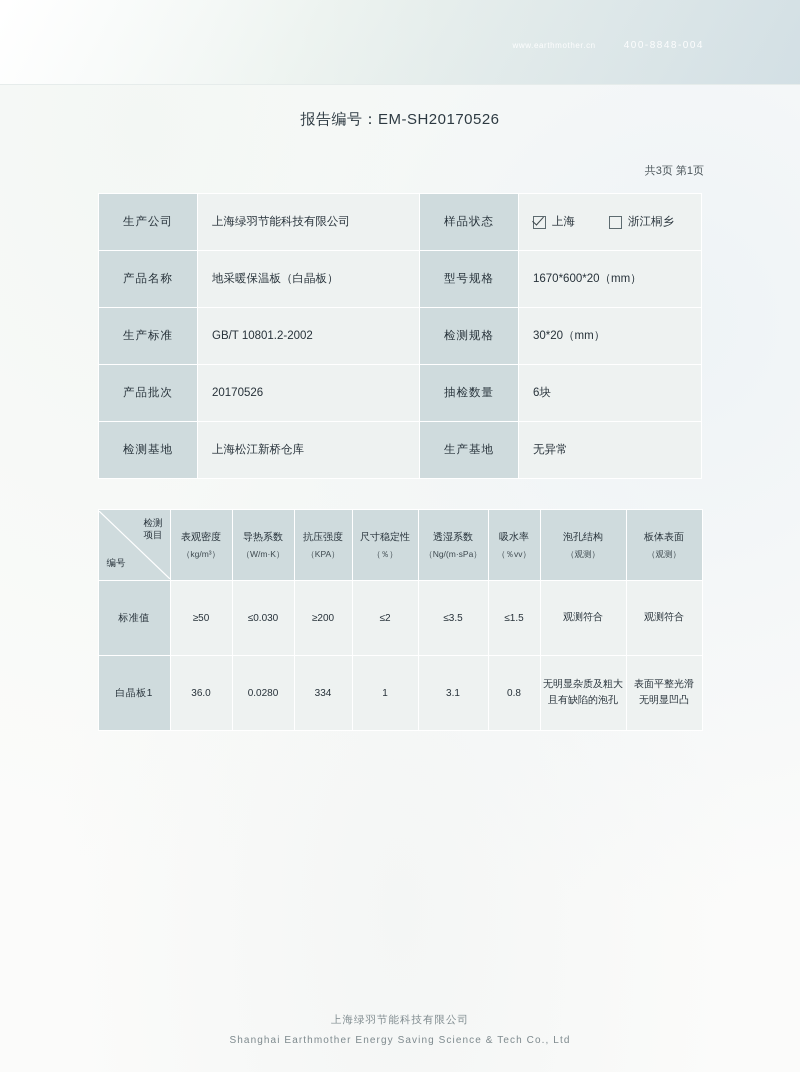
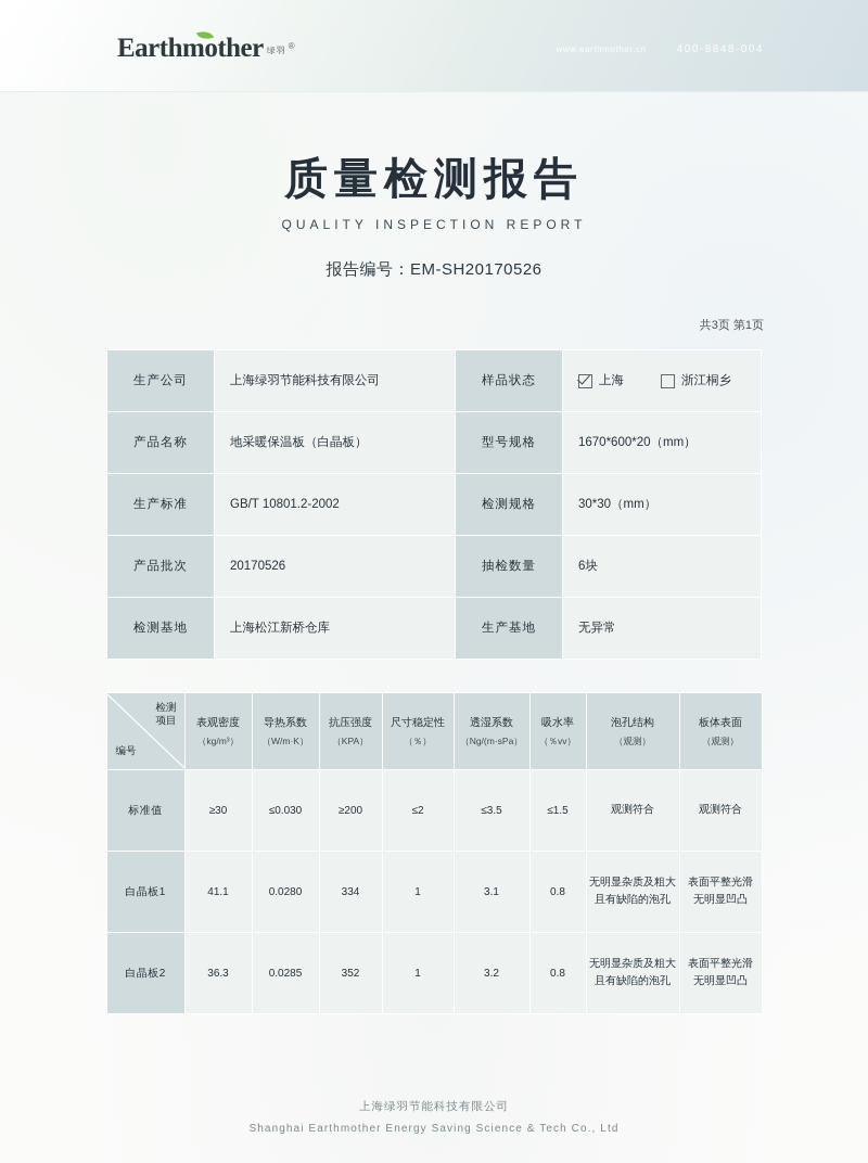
+ Earthmother
+ 绿羽
+ ®
  www.earthmother.cn
  400-8848-004
+ 质量检测报告
+ QUALITY INSPECTION REPORT
  报告编号：EM-SH20170526
  共3页 第1页
  生产公司	上海绿羽节能科技有限公司	样品状态	上海 浙江桐乡
  产品名称	地采暖保温板（白晶板）	型号规格	1670*600*20（mm）
- 生产标准	GB/T 10801.2-2002	检测规格	30*20（mm）
+ 生产标准	GB/T 10801.2-2002	检测规格	30*30（mm）
  产品批次	20170526	抽检数量	6块
  检测基地	上海松江新桥仓库	生产基地	无异常
  检测 项目 编号	表观密度 （kg/m³）	导热系数 （W/m·K）	抗压强度 （KPA）	尺寸稳定性 （％）	透湿系数 （Ng/(m·sPa）	吸水率 （％vv）	泡孔结构 （观测）	板体表面 （观测）
- 标准值	≥50	≤0.030	≥200	≤2	≤3.5	≤1.5	观测符合	观测符合
+ 标准值	≥30	≤0.030	≥200	≤2	≤3.5	≤1.5	观测符合	观测符合
- 白晶板1	36.0	0.0280	334	1	3.1	0.8	无明显杂质及粗大且有缺陷的泡孔	表面平整光滑无明显凹凸
+ 白晶板1	41.1	0.0280	334	1	3.1	0.8	无明显杂质及粗大且有缺陷的泡孔	表面平整光滑无明显凹凸
+ 白晶板2	36.3	0.0285	352	1	3.2	0.8	无明显杂质及粗大且有缺陷的泡孔	表面平整光滑无明显凹凸
  上海绿羽节能科技有限公司
  Shanghai Earthmother Energy Saving Science & Tech Co., Ltd
